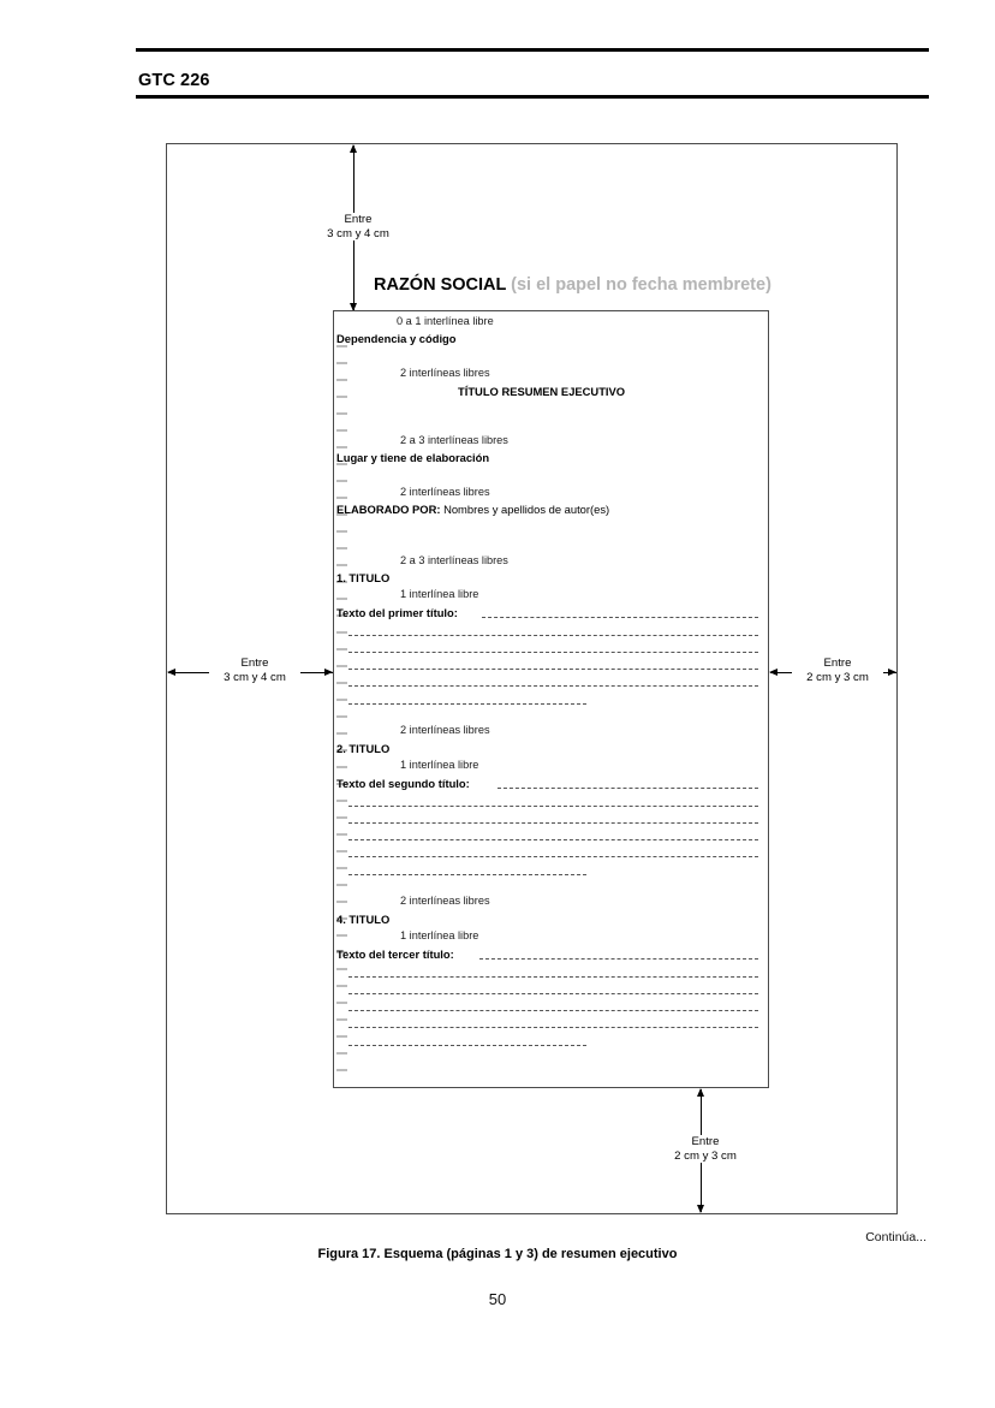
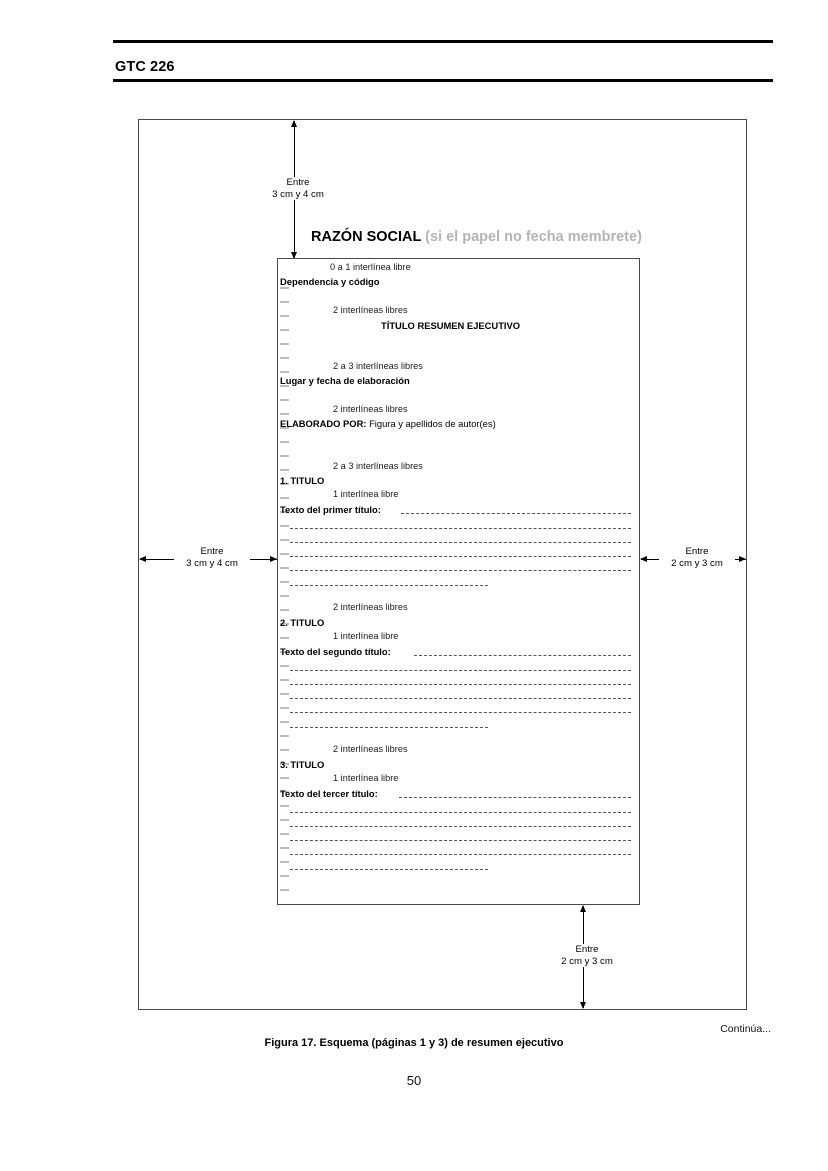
  GTC 226
  Entre
  3 cm y 4 cm
  RAZÓN SOCIAL (si el papel no fecha membrete)
  0 a 1 interlínea libre
  Dependencia y código
  2 interlíneas libres
  TÍTULO RESUMEN EJECUTIVO
  2 a 3 interlíneas libres
- Lugar y tiene de elaboración
+ Lugar y fecha de elaboración
  2 interlíneas libres
- ELABORADO POR: Nombres y apellidos de autor(es)
+ ELABORADO POR: Figura y apellidos de autor(es)
  2 a 3 interlíneas libres
  1. TITULO
  1 interlínea libre
  Texto del primer título:
  2 interlíneas libres
  2. TITULO
  1 interlínea libre
  Texto del segundo título:
  2 interlíneas libres
- 4. TITULO
+ 3. TITULO
  1 interlínea libre
  Texto del tercer título:
  Entre
  3 cm y 4 cm
  Entre
  2 cm y 3 cm
  Entre
  2 cm y 3 cm
  Continúa...
  Figura 17. Esquema (páginas 1 y 3) de resumen ejecutivo
  50
